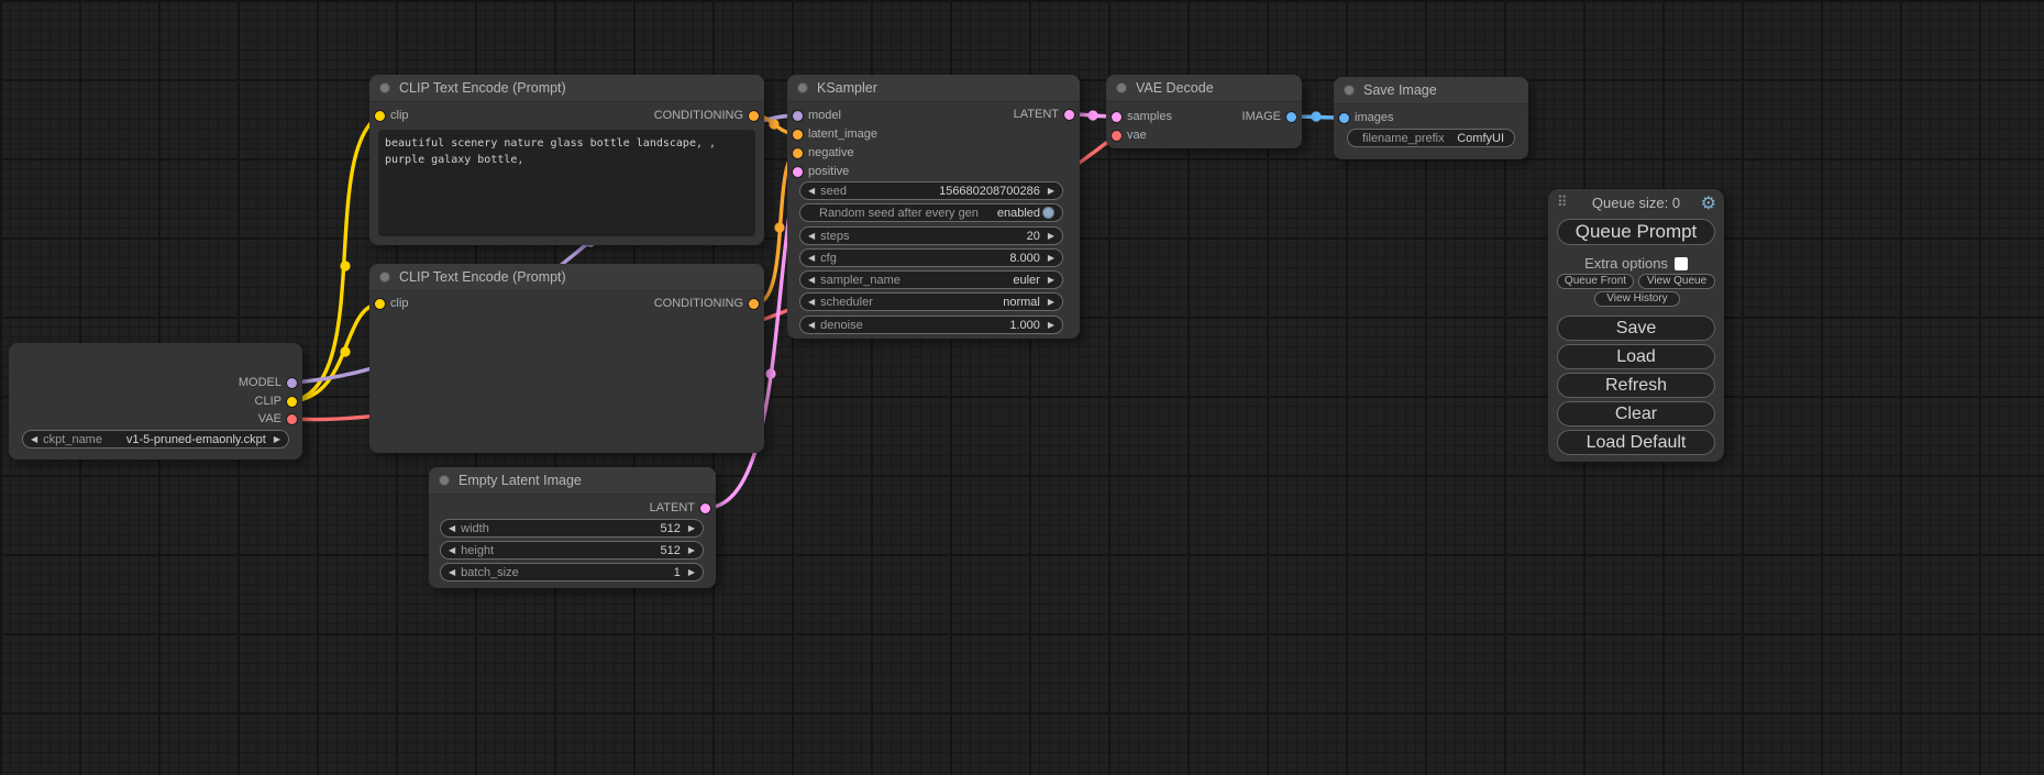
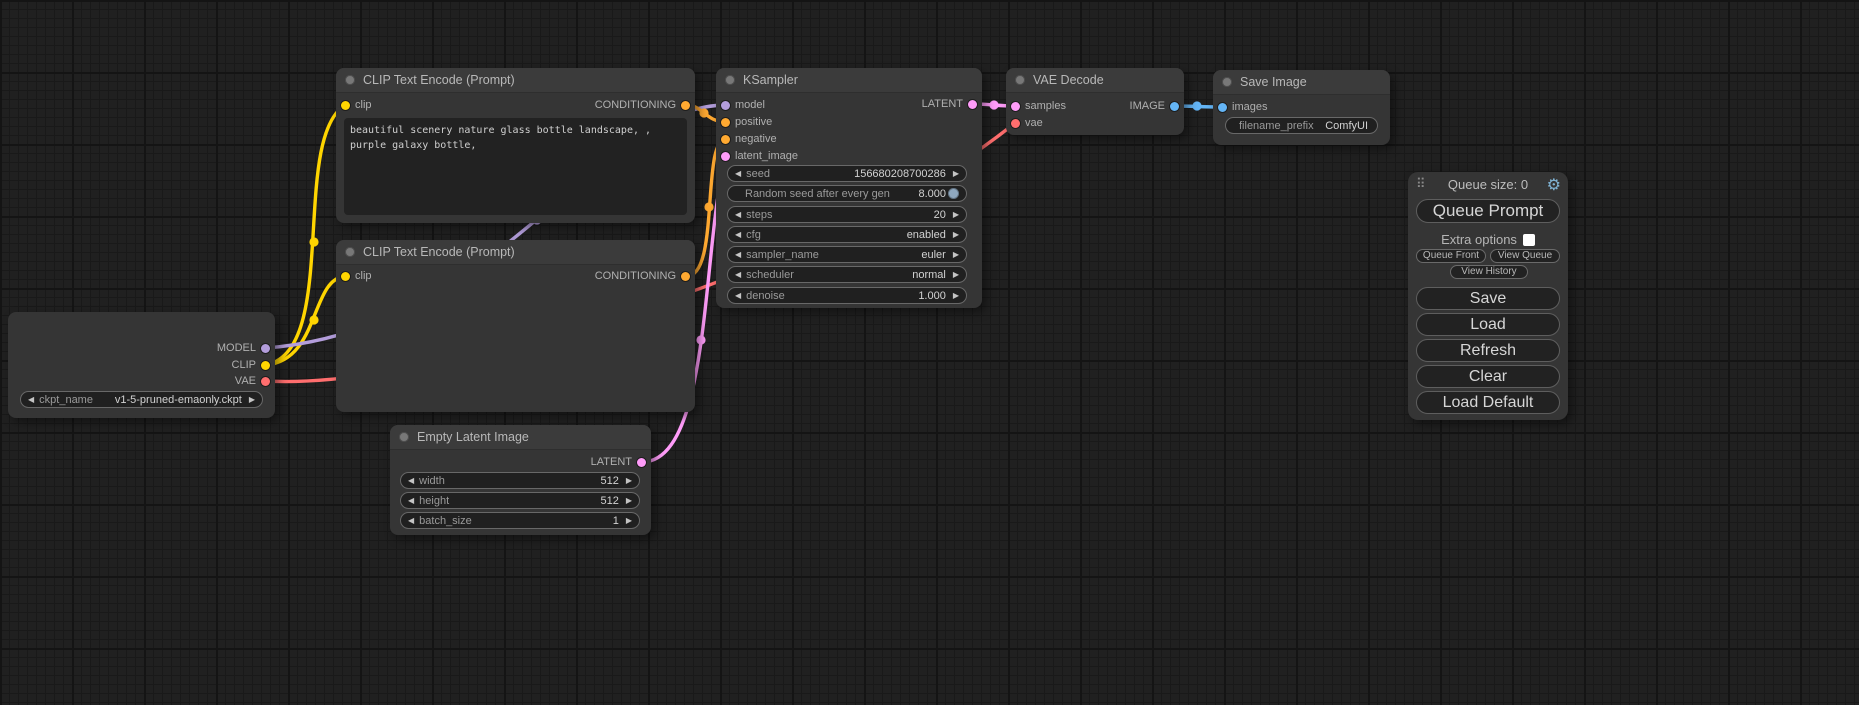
  MODEL
  CLIP
  VAE
  ◀
  ckpt_name
  v1-5-pruned-emaonly.ckpt
  ▶
  CLIP Text Encode (Prompt)
  clip
  CONDITIONING
  beautiful scenery nature glass bottle landscape, , purple galaxy bottle,
  CLIP Text Encode (Prompt)
  clip
  CONDITIONING
  KSampler
  model
- latent_image
+ positive
  negative
- positive
+ latent_image
  LATENT
  ◀
  seed
  156680208700286
  ▶
  Random seed after every gen
- enabled
+ 8.000
  ◀
  steps
  20
  ▶
  ◀
  cfg
- 8.000
+ enabled
  ▶
  ◀
  sampler_name
  euler
  ▶
  ◀
  scheduler
  normal
  ▶
  ◀
  denoise
  1.000
  ▶
  Empty Latent Image
  LATENT
  ◀
  width
  512
  ▶
  ◀
  height
  512
  ▶
  ◀
  batch_size
  1
  ▶
  VAE Decode
  samples
  vae
  IMAGE
  Save Image
  images
  filename_prefix
  ComfyUI
  ⠿
  Queue size: 0
  ⚙
  Queue Prompt
  Extra options
  Queue Front
  View Queue
  View History
  Save
  Load
  Refresh
  Clear
  Load Default
